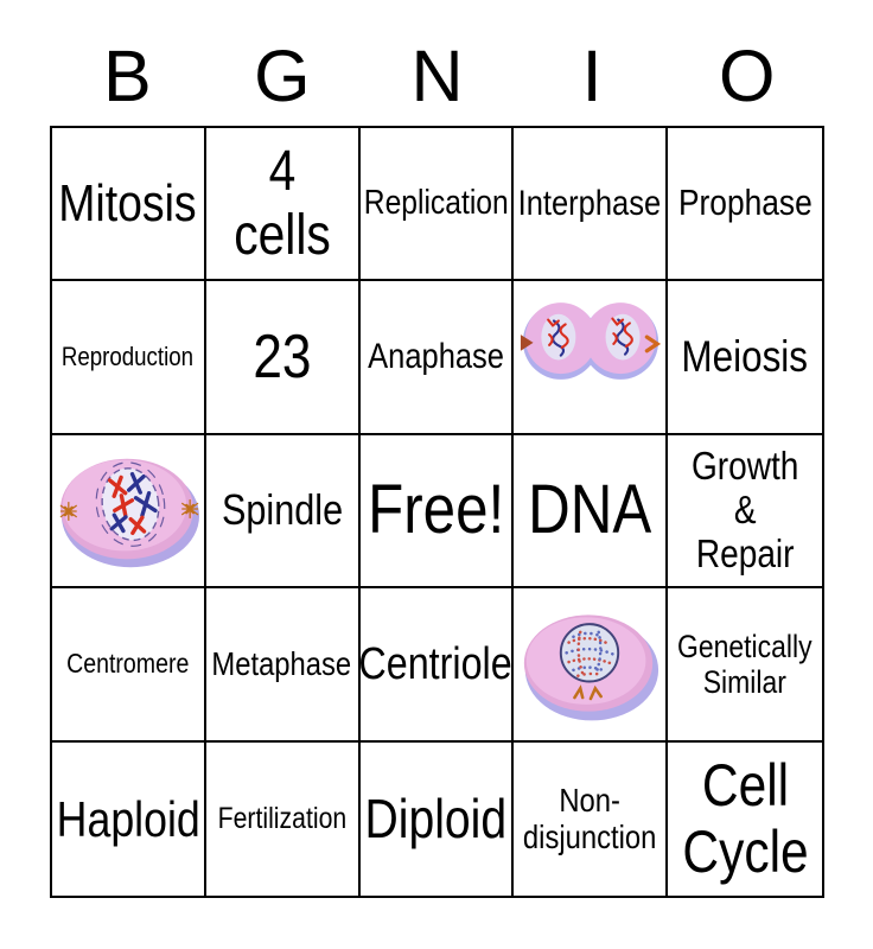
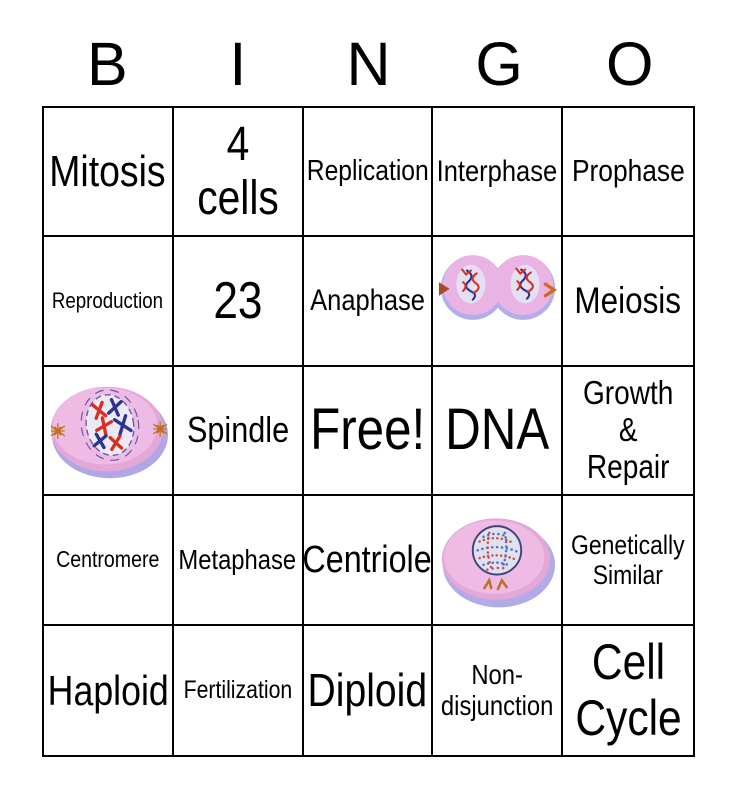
  B
- G
+ I
  N
- I
+ G
  O
  Mitosis
  4
  cells
  Replication
  Interphase
  Prophase
  Reproduction
  23
  Anaphase
  Meiosis
  Spindle
  Free!
  DNA
  Growth
  &
  Repair
  Centromere
  Metaphase
  Centriole
  Genetically
  Similar
  Haploid
  Fertilization
  Diploid
  Non-
  disjunction
  Cell
  Cycle
